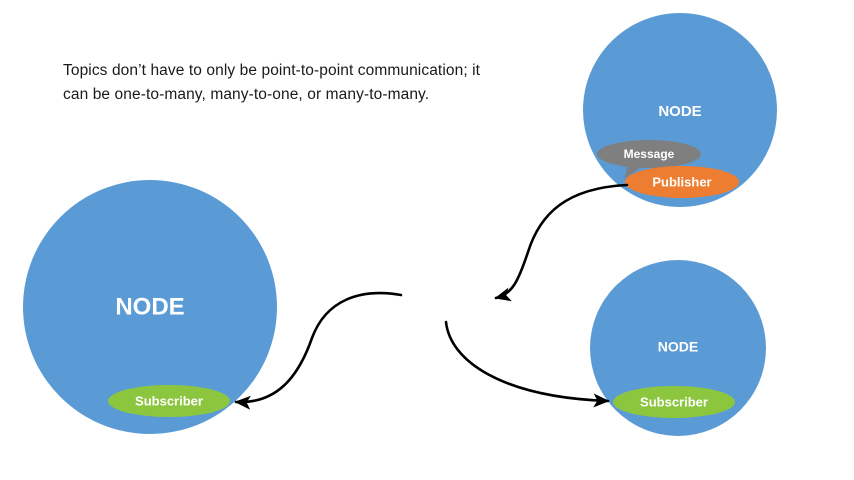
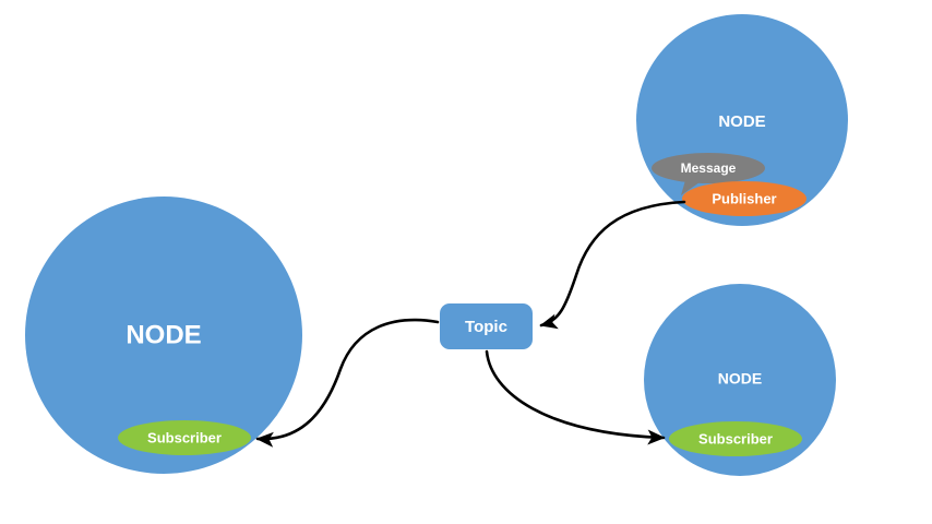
- Topics don’t have to only be point-to-point communication; it
- can be one-to-many, many-to-one, or many-to-many.
  NODE
  NODE
  NODE
  Message
  Publisher
  Subscriber
  Subscriber
+ Topic
